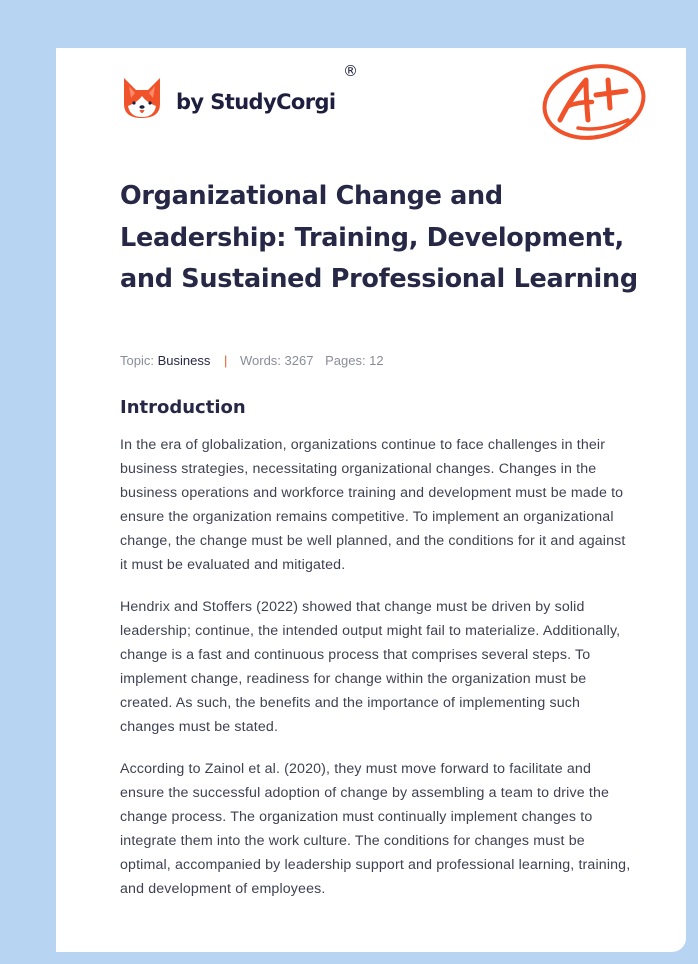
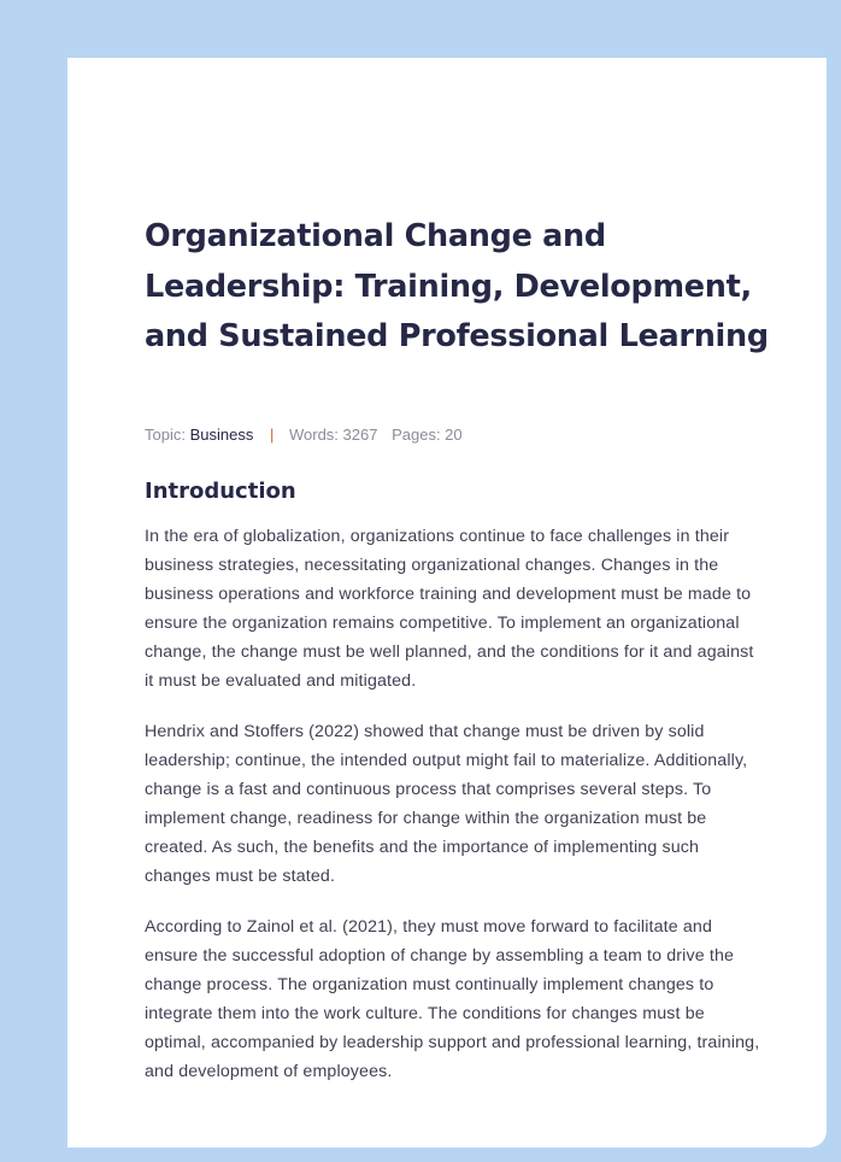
- by StudyCorgi
- ®
  Organizational Change and Leadership: Training, Development, and Sustained Professional Learning
- Topic: Business | Words: 3267 Pages: 12
+ Topic: Business | Words: 3267 Pages: 20
  Introduction
  In the era of globalization, organizations continue to face challenges in their business strategies, necessitating organizational changes. Changes in the business operations and workforce training and development must be made to ensure the organization remains competitive. To implement an organizational change, the change must be well planned, and the conditions for it and against it must be evaluated and mitigated.
  Hendrix and Stoffers (2022) showed that change must be driven by solid leadership; continue, the intended output might fail to materialize. Additionally, change is a fast and continuous process that comprises several steps. To implement change, readiness for change within the organization must be created. As such, the benefits and the importance of implementing such changes must be stated.
- According to Zainol et al. (2020), they must move forward to facilitate and ensure the successful adoption of change by assembling a team to drive the change process. The organization must continually implement changes to integrate them into the work culture. The conditions for changes must be optimal, accompanied by leadership support and professional learning, training, and development of employees.
+ According to Zainol et al. (2021), they must move forward to facilitate and ensure the successful adoption of change by assembling a team to drive the change process. The organization must continually implement changes to integrate them into the work culture. The conditions for changes must be optimal, accompanied by leadership support and professional learning, training, and development of employees.
